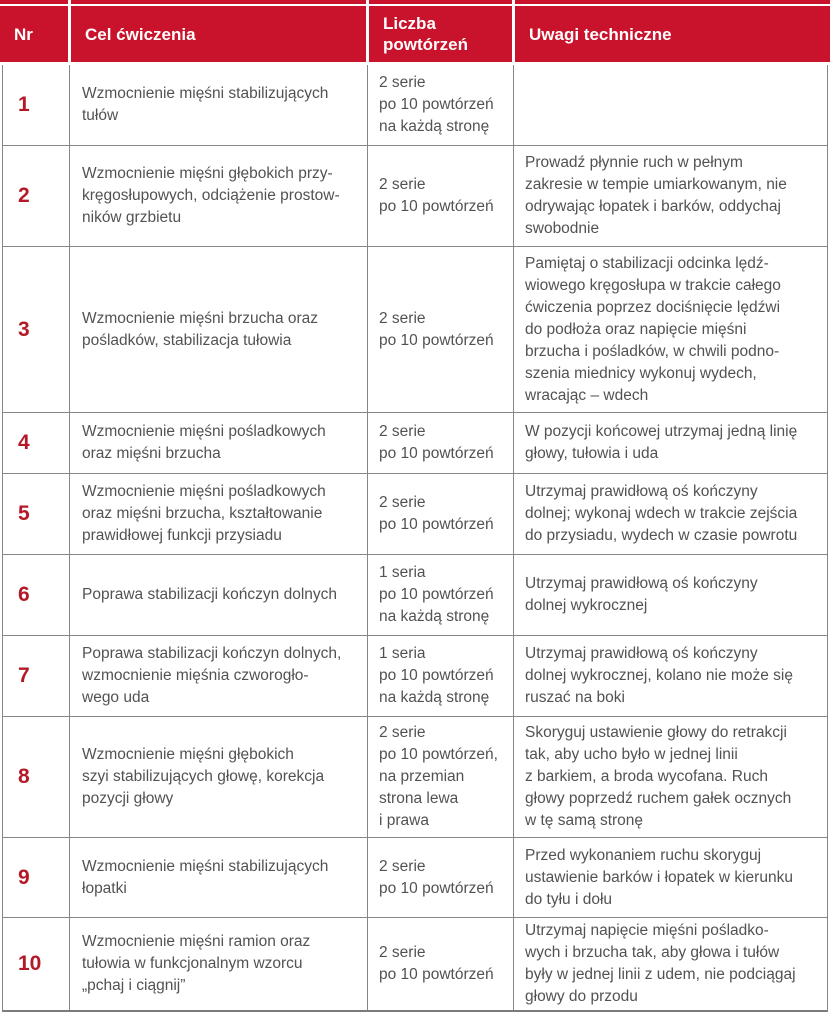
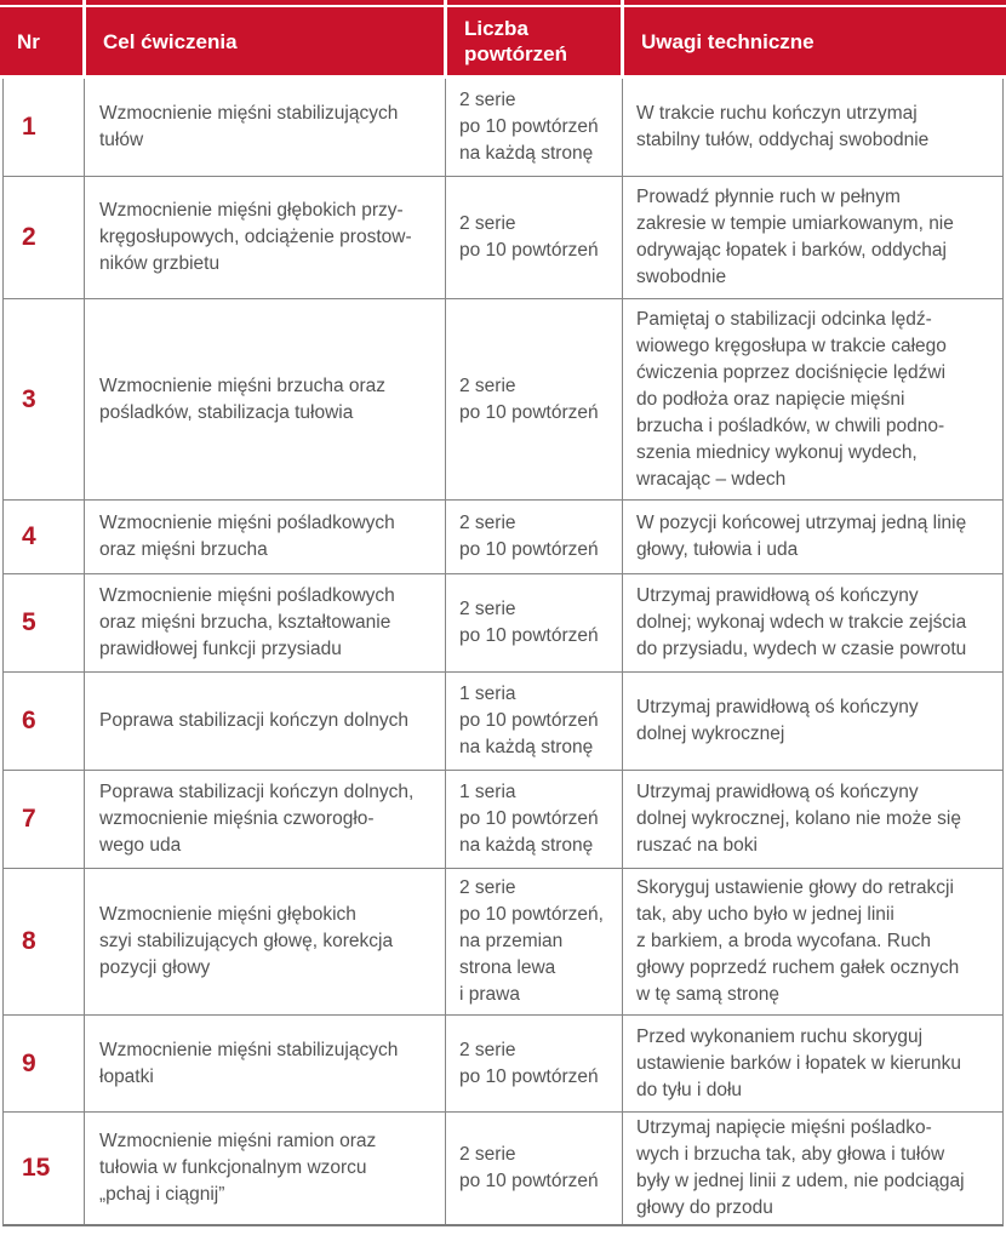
  Nr
  Cel ćwiczenia
  Liczba
  powtórzeń
  Uwagi techniczne
  1
  Wzmocnienie mięśni stabilizujących
  tułów
  2 serie
  po 10 powtórzeń
  na każdą stronę
+ W trakcie ruchu kończyn utrzymaj
+ stabilny tułów, oddychaj swobodnie
  2
  Wzmocnienie mięśni głębokich przy-
  kręgosłupowych, odciążenie prostow-
  ników grzbietu
  2 serie
  po 10 powtórzeń
  Prowadź płynnie ruch w pełnym
  zakresie w tempie umiarkowanym, nie
  odrywając łopatek i barków, oddychaj
  swobodnie
  3
  Wzmocnienie mięśni brzucha oraz
  pośladków, stabilizacja tułowia
  2 serie
  po 10 powtórzeń
  Pamiętaj o stabilizacji odcinka lędź-
  wiowego kręgosłupa w trakcie całego
  ćwiczenia poprzez dociśnięcie lędźwi
  do podłoża oraz napięcie mięśni
  brzucha i pośladków, w chwili podno-
  szenia miednicy wykonuj wydech,
  wracając – wdech
  4
  Wzmocnienie mięśni pośladkowych
  oraz mięśni brzucha
  2 serie
  po 10 powtórzeń
  W pozycji końcowej utrzymaj jedną linię
  głowy, tułowia i uda
  5
  Wzmocnienie mięśni pośladkowych
  oraz mięśni brzucha, kształtowanie
  prawidłowej funkcji przysiadu
  2 serie
  po 10 powtórzeń
  Utrzymaj prawidłową oś kończyny
  dolnej; wykonaj wdech w trakcie zejścia
  do przysiadu, wydech w czasie powrotu
  6
  Poprawa stabilizacji kończyn dolnych
  1 seria
  po 10 powtórzeń
  na każdą stronę
  Utrzymaj prawidłową oś kończyny
  dolnej wykrocznej
  7
  Poprawa stabilizacji kończyn dolnych,
  wzmocnienie mięśnia czworogło-
  wego uda
  1 seria
  po 10 powtórzeń
  na każdą stronę
  Utrzymaj prawidłową oś kończyny
  dolnej wykrocznej, kolano nie może się
  ruszać na boki
  8
  Wzmocnienie mięśni głębokich
  szyi stabilizujących głowę, korekcja
  pozycji głowy
  2 serie
  po 10 powtórzeń,
  na przemian
  strona lewa
  i prawa
  Skoryguj ustawienie głowy do retrakcji
  tak, aby ucho było w jednej linii
  z barkiem, a broda wycofana. Ruch
  głowy poprzedź ruchem gałek ocznych
  w tę samą stronę
  9
  Wzmocnienie mięśni stabilizujących
  łopatki
  2 serie
  po 10 powtórzeń
  Przed wykonaniem ruchu skoryguj
  ustawienie barków i łopatek w kierunku
  do tyłu i dołu
- 10
+ 15
  Wzmocnienie mięśni ramion oraz
  tułowia w funkcjonalnym wzorcu
  „pchaj i ciągnij”
  2 serie
  po 10 powtórzeń
  Utrzymaj napięcie mięśni pośladko-
  wych i brzucha tak, aby głowa i tułów
  były w jednej linii z udem, nie podciągaj
  głowy do przodu
